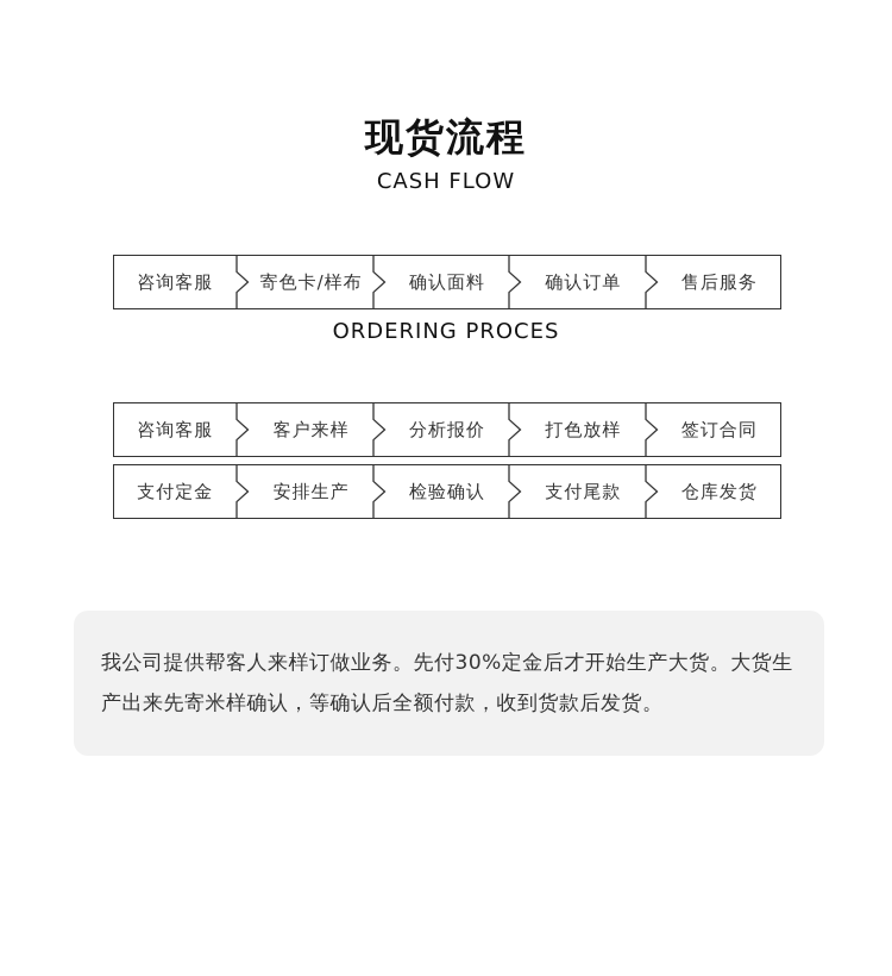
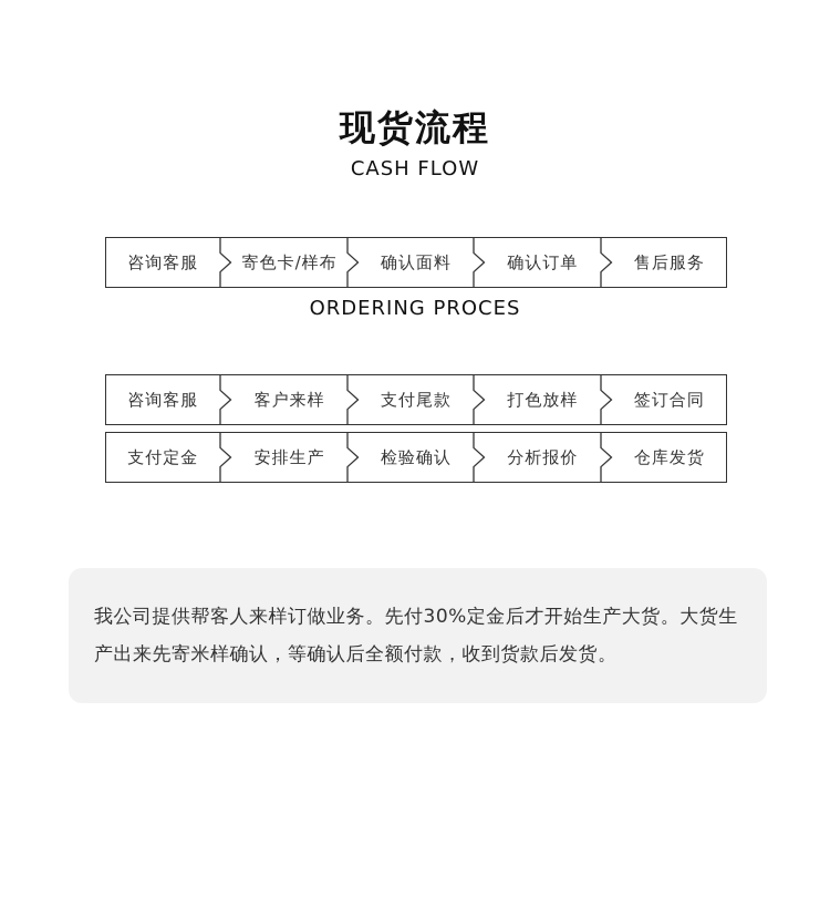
  现货流程
  CASH FLOW
  咨询客服
  寄色卡/样布
  确认面料
  确认订单
  售后服务
  ORDERING PROCES
  咨询客服
  客户来样
- 分析报价
+ 支付尾款
  打色放样
  签订合同
  支付定金
  安排生产
  检验确认
- 支付尾款
+ 分析报价
  仓库发货
  我公司提供帮客人来样订做业务。先付30%定金后才开始生产大货。大货生产出来先寄米样确认，等确认后全额付款，收到货款后发货。
